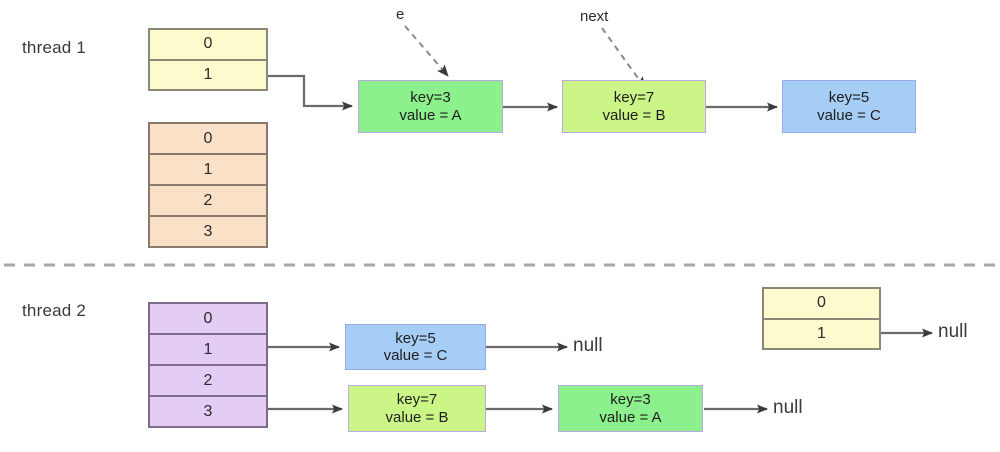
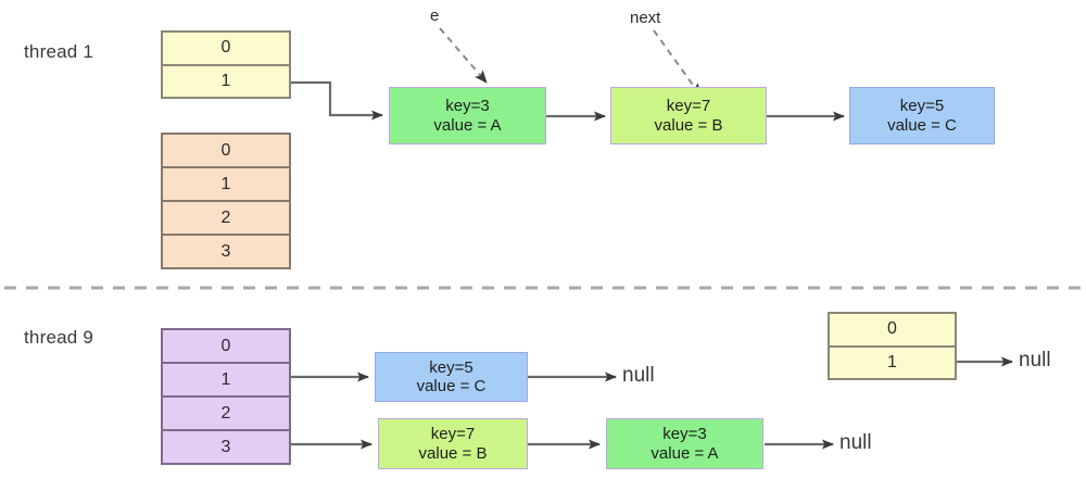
  thread 1
  0
  1
  0
  1
  2
  3
  e
  next
  key=3
  value = A
  key=7
  value = B
  key=5
  value = C
- thread 2
+ thread 9
  0
  1
  2
  3
  key=5
  value = C
  null
  key=7
  value = B
  key=3
  value = A
  null
  0
  1
  null
